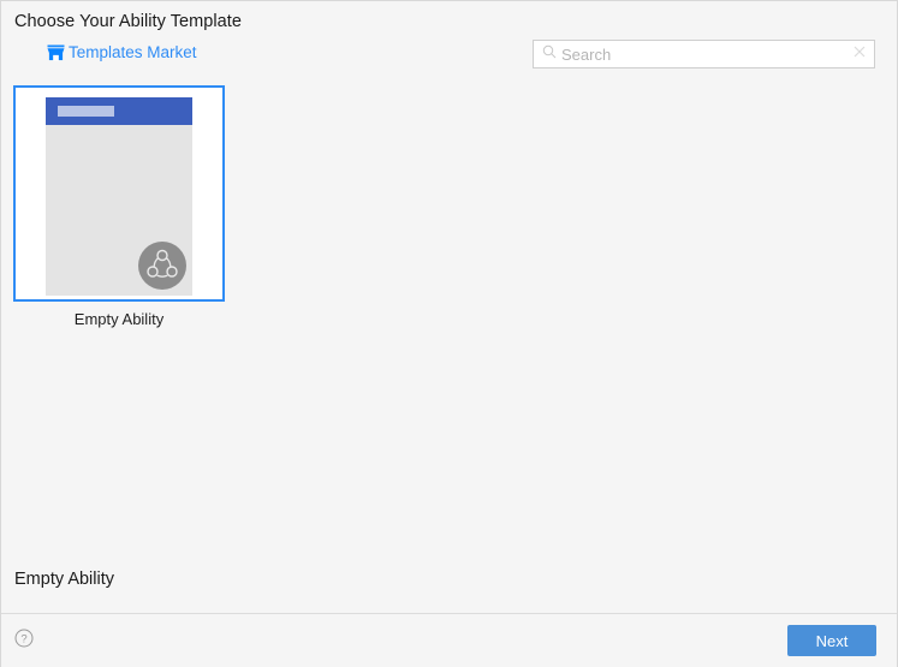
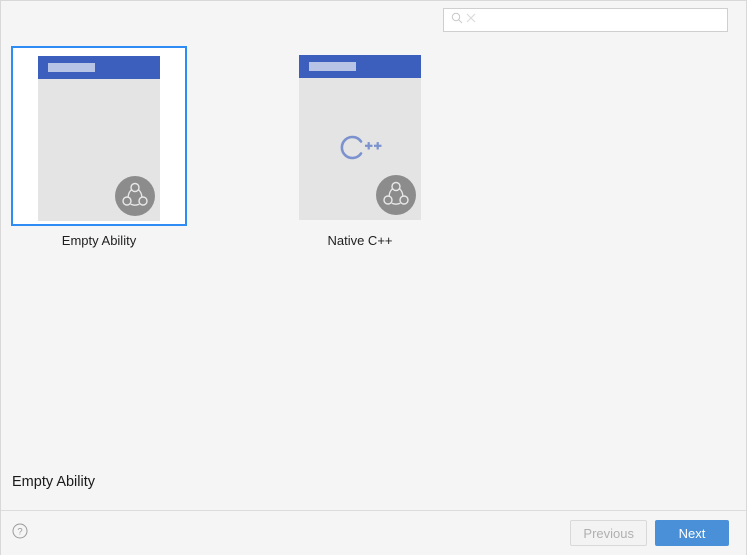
- Choose Your Ability Template
- Templates Market
- Search
  Empty Ability
+ Native C++
  Empty Ability
  ?
+ Previous
  Next
